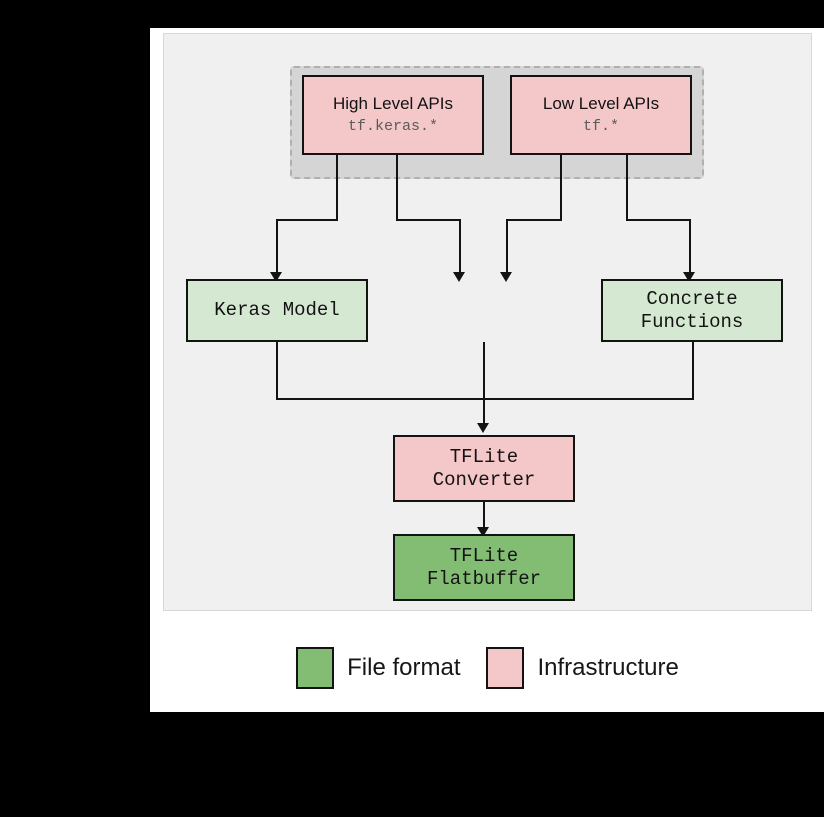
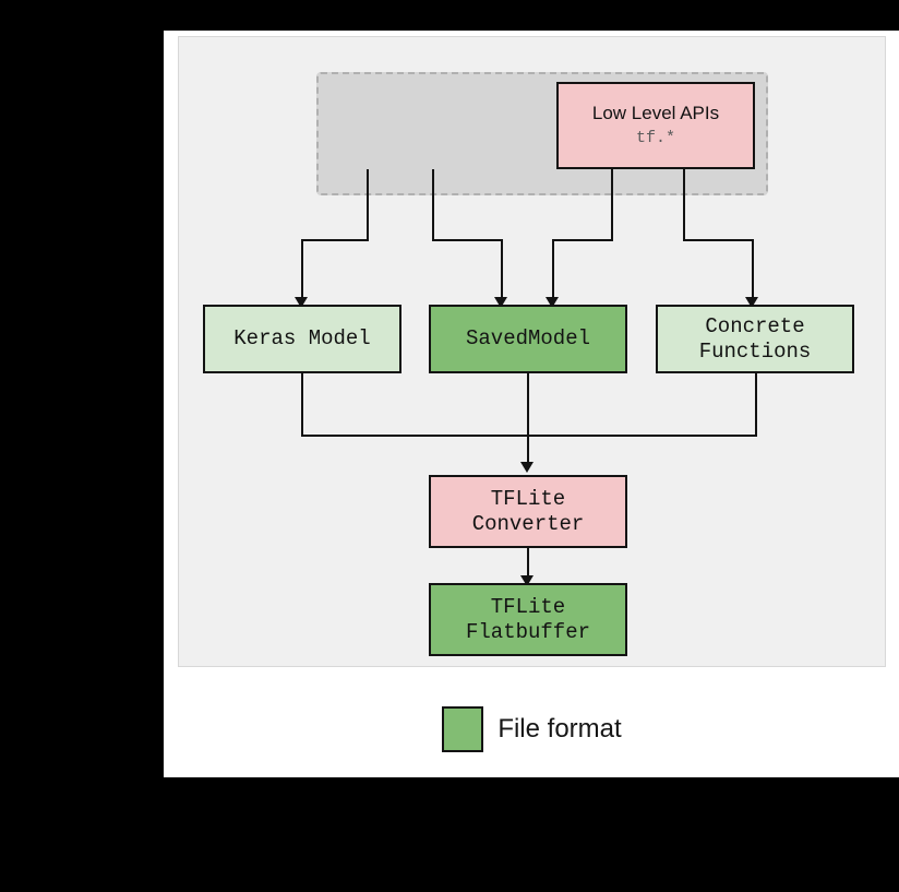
- High Level APIs
- tf.keras.*
  Low Level APIs
  tf.*
  Keras Model
+ SavedModel
  Concrete
  Functions
  TFLite
  Converter
  TFLite
  Flatbuffer
  File format
- Infrastructure
